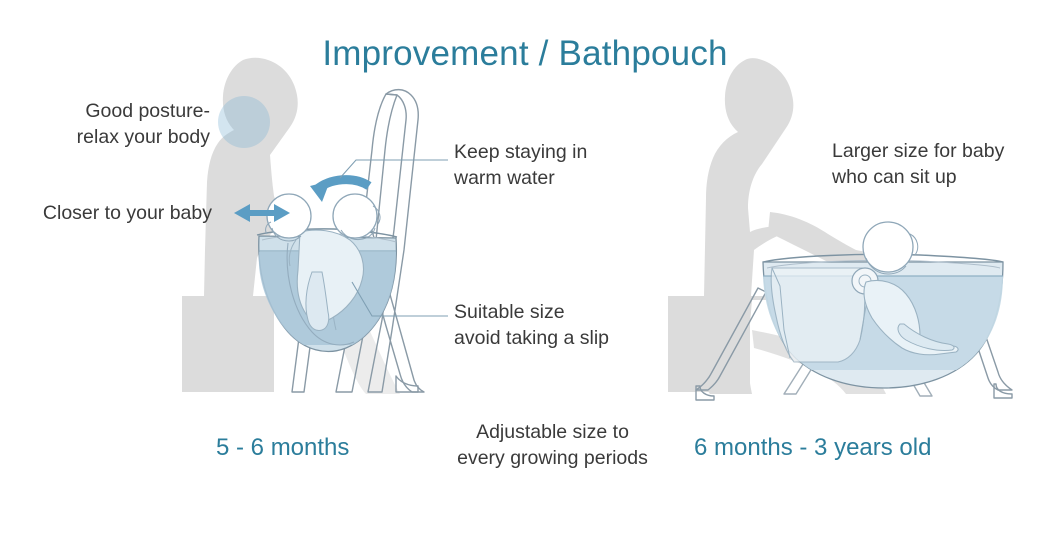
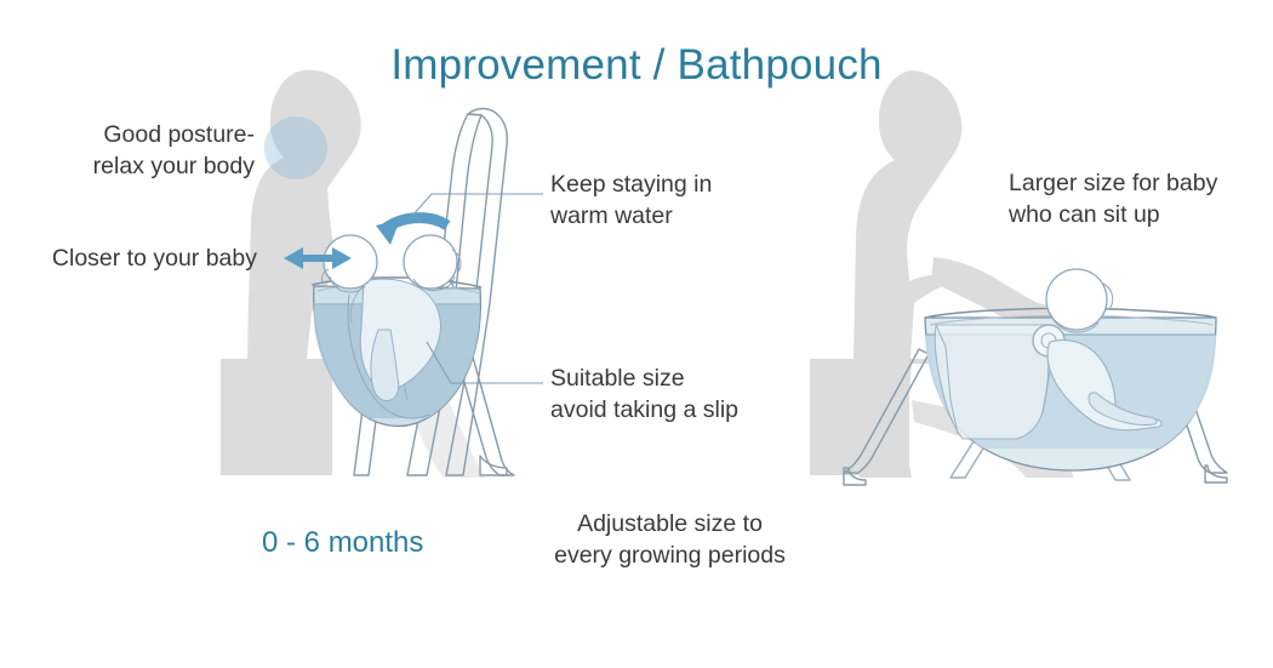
  Improvement / Bathpouch
  Good posture-
  relax your body
  Closer to your baby
  Keep staying in
  warm water
  Suitable size
  avoid taking a slip
  Adjustable size to
  every growing periods
  Larger size for baby
  who can sit up
- 5 - 6 months
+ 0 - 6 months
- 6 months - 3 years old
